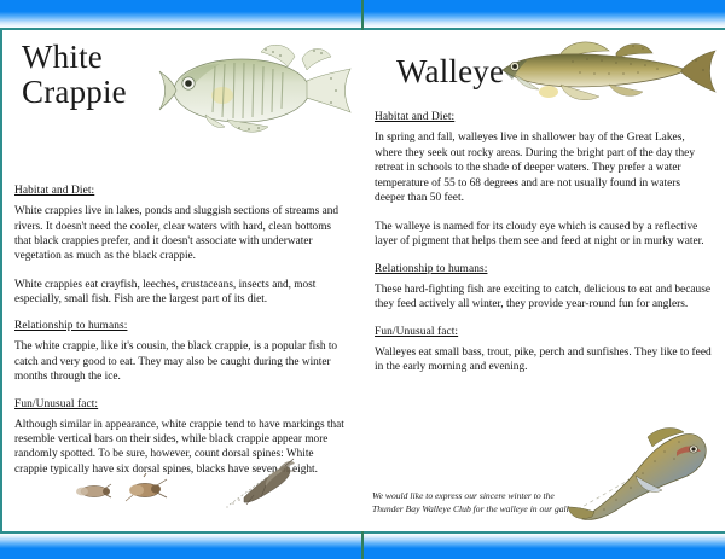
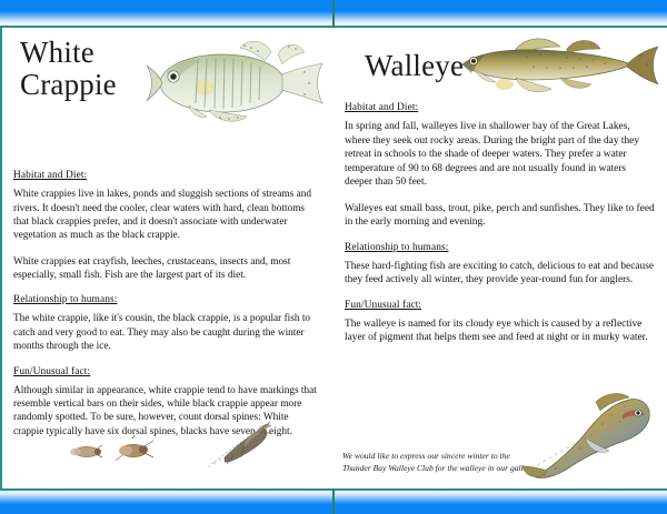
  White
  Crappie
  Habitat and Diet:
  White crappies live in lakes, ponds and sluggish sections of streams and rivers. It doesn't need the cooler, clear waters with hard, clean bottoms that black crappies prefer, and it doesn't associate with underwater vegetation as much as the black crappie.
  White crappies eat crayfish, leeches, crustaceans, insects and, most especially, small fish. Fish are the largest part of its diet.
  Relationship to humans:
  The white crappie, like it's cousin, the black crappie, is a popular fish to catch and very good to eat. They may also be caught during the winter months through the ice.
  Fun/Unusual fact:
  Although similar in appearance, white crappie tend to have markings that resemble vertical bars on their sides, while black crappie appear more randomly spotted. To be sure, however, count dorsal spines: White crappie typically have six dorsal spines, blacks have seven eight.
  Walleye
  Habitat and Diet:
- In spring and fall, walleyes live in shallower bay of the Great Lakes, where they seek out rocky areas. During the bright part of the day they retreat in schools to the shade of deeper waters. They prefer a water temperature of 55 to 68 degrees and are not usually found in waters deeper than 50 feet.
+ In spring and fall, walleyes live in shallower bay of the Great Lakes, where they seek out rocky areas. During the bright part of the day they retreat in schools to the shade of deeper waters. They prefer a water temperature of 90 to 68 degrees and are not usually found in waters deeper than 50 feet.
- The walleye is named for its cloudy eye which is caused by a reflective layer of pigment that helps them see and feed at night or in murky water.
+ Walleyes eat small bass, trout, pike, perch and sunfishes. They like to feed in the early morning and evening.
  Relationship to humans:
  These hard-fighting fish are exciting to catch, delicious to eat and because they feed actively all winter, they provide year-round fun for anglers.
  Fun/Unusual fact:
- Walleyes eat small bass, trout, pike, perch and sunfishes. They like to feed in the early morning and evening.
+ The walleye is named for its cloudy eye which is caused by a reflective layer of pigment that helps them see and feed at night or in murky water.
  We would like to express our sincere winter to the
  Thunder Bay Walleye Club for the walleye in our gall
